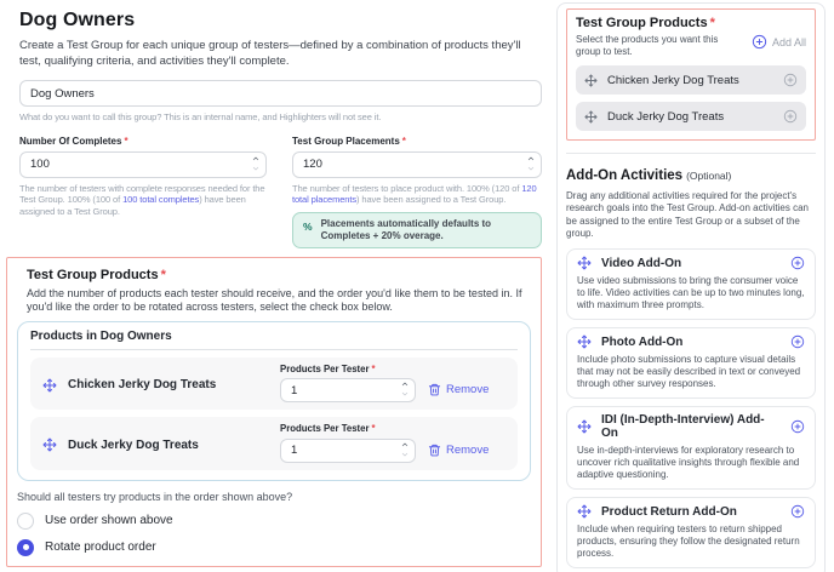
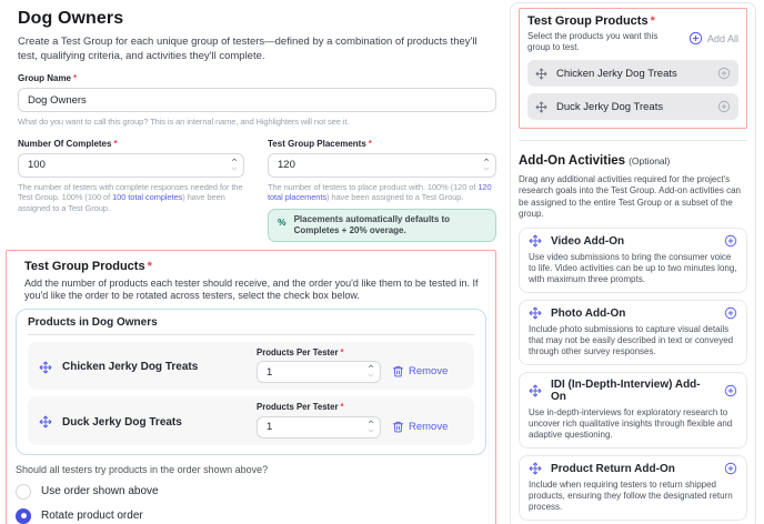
  Dog Owners
  Create a Test Group for each unique group of testers—defined by a combination of products they'll test, qualifying criteria, and activities they'll complete.
+ Group Name *
  Dog Owners
  What do you want to call this group? This is an internal name, and Highlighters will not see it.
  Number Of Completes *
  100
  The number of testers with complete responses needed for the Test Group. 100% (100 of 100 total completes) have been assigned to a Test Group.
  Test Group Placements *
  120
  The number of testers to place product with. 100% (120 of 120 total placements) have been assigned to a Test Group.
  %
  Placements automatically defaults to Completes + 20% overage.
  Test Group Products *
  Add the number of products each tester should receive, and the order you'd like them to be tested in. If you'd like the order to be rotated across testers, select the check box below.
  Products in Dog Owners
  Chicken Jerky Dog Treats
  Products Per Tester *
  1
  Remove
  Duck Jerky Dog Treats
  Products Per Tester *
  1
  Remove
  Should all testers try products in the order shown above?
  Use order shown above
  Rotate product order
  Test Group Products *
  Select the products you want this group to test.
  Add All
  Chicken Jerky Dog Treats
  Duck Jerky Dog Treats
  Add-On Activities (Optional)
  Drag any additional activities required for the project's research goals into the Test Group. Add-on activities can be assigned to the entire Test Group or a subset of the group.
  Video Add-On
  Use video submissions to bring the consumer voice to life. Video activities can be up to two minutes long, with maximum three prompts.
  Photo Add-On
  Include photo submissions to capture visual details that may not be easily described in text or conveyed through other survey responses.
  IDI (In-Depth-Interview) Add-On
  Use in-depth-interviews for exploratory research to uncover rich qualitative insights through flexible and adaptive questioning.
  Product Return Add-On
  Include when requiring testers to return shipped products, ensuring they follow the designated return process.
